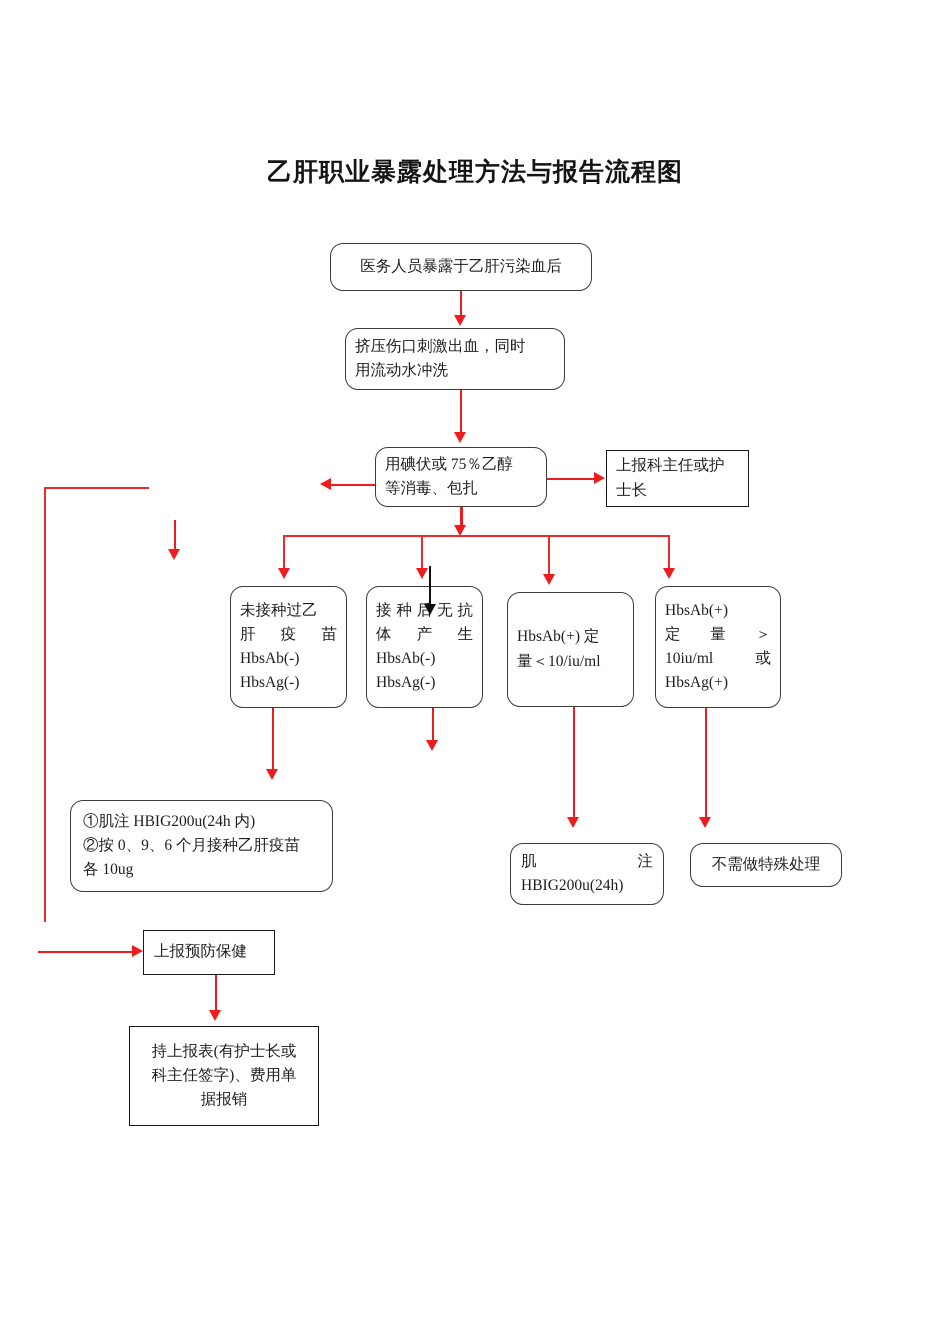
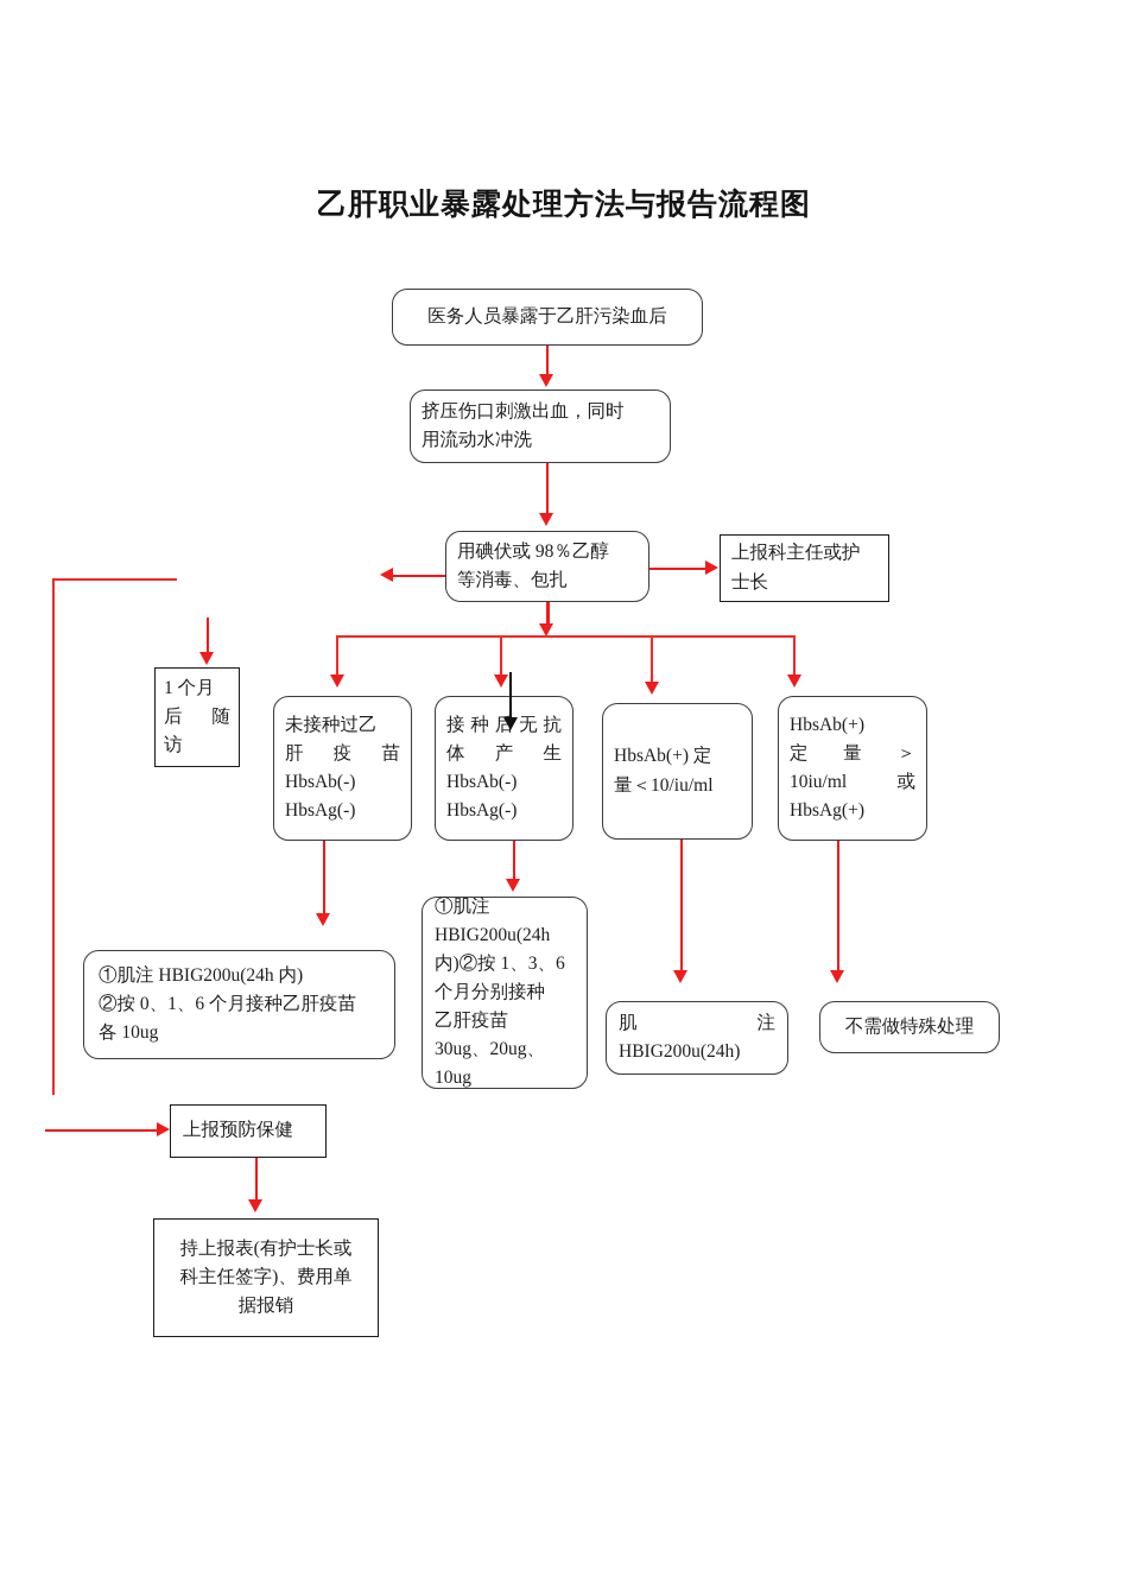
  乙肝职业暴露处理方法与报告流程图
  医务人员暴露于乙肝污染血后
  挤压伤口刺激出血，同时
  用流动水冲洗
- 用碘伏或 75％乙醇
+ 用碘伏或 98％乙醇
  等消毒、包扎
  上报科主任或护
  士长
+ 1 个月
+ 后 随
+ 访
  未接种过乙
  肝 疫 苗
  HbsAb(-)
  HbsAg(-)
  接 种 后 无 抗
  体 产 生
  HbsAb(-)
  HbsAg(-)
  HbsAb(+) 定
  量＜10/iu/ml
  HbsAb(+)
  定 量 ＞
  10iu/ml 或
  HbsAg(+)
  ①肌注 HBIG200u(24h 内)
- ②按 0、9、6 个月接种乙肝疫苗
+ ②按 0、1、6 个月接种乙肝疫苗
  各 10ug
+ ①肌注
+ HBIG200u(24h
+ 内)②按 1、3、6
+ 个月分别接种
+ 乙肝疫苗
+ 30ug、20ug、
+ 10ug
  肌 注
  HBIG200u(24h)
  不需做特殊处理
  上报预防保健
  持上报表(有护士长或
  科主任签字)、费用单
  据报销
